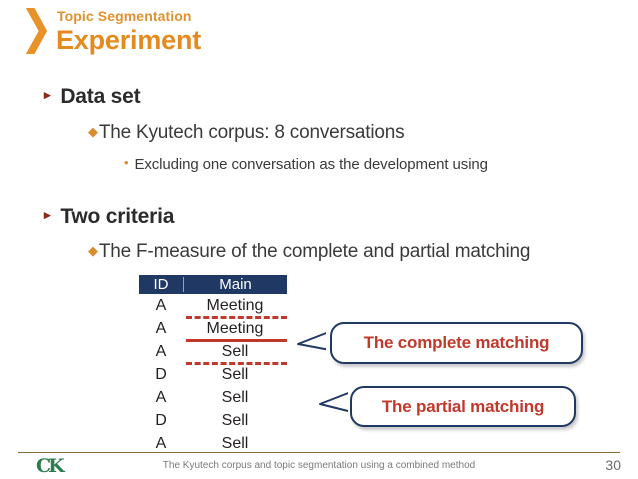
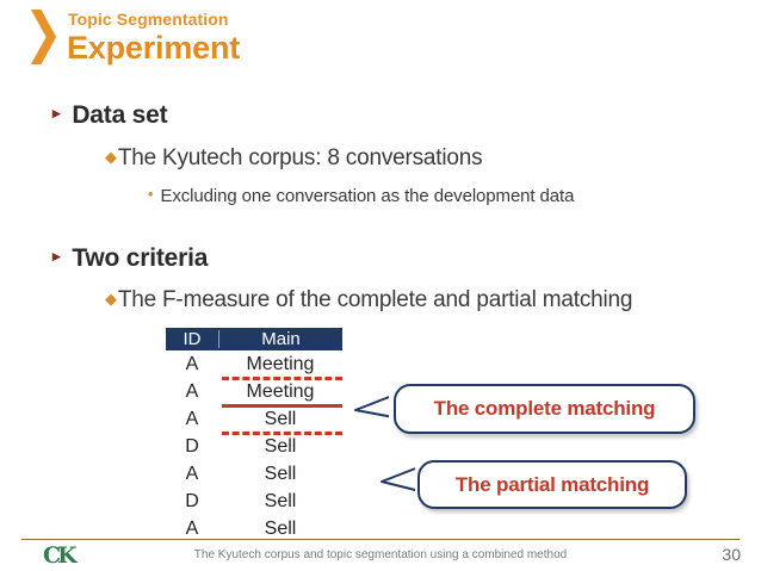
  ❯
  Topic Segmentation
  Experiment
  ▸ Data set
  ◆The Kyutech corpus: 8 conversations
- • Excluding one conversation as the development using
+ • Excluding one conversation as the development data
  ▸ Two criteria
  ◆The F-measure of the complete and partial matching
  ID
  Main
  A
  Meeting
  A
  Meeting
  A
  Sell
  D
  Sell
  A
  Sell
  D
  Sell
  A
  Sell
  The complete matching
  The partial matching
  CK
  The Kyutech corpus and topic segmentation using a combined method
  30
